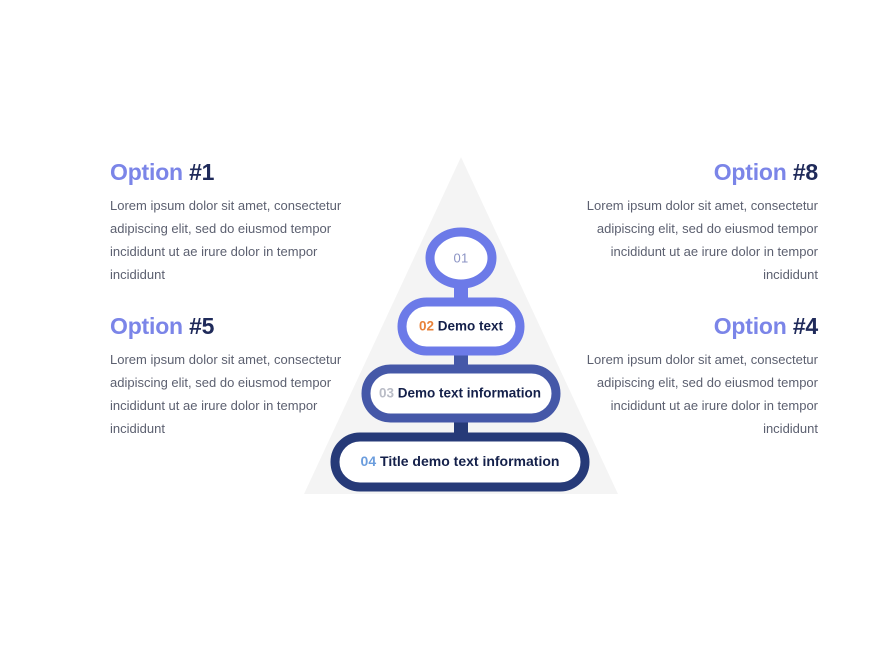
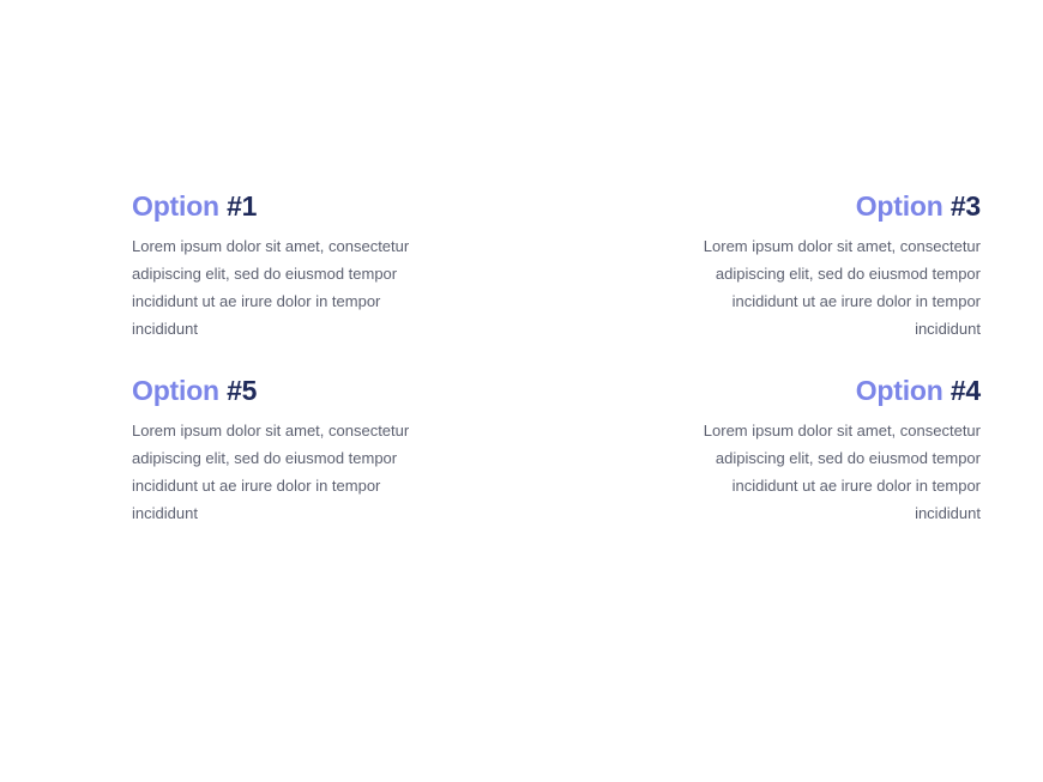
- 01
- 02 Demo text
- 03 Demo text information
- 04 Title demo text information
  Option #1
  Lorem ipsum dolor sit amet, consectetur adipiscing elit, sed do eiusmod tempor incididunt ut ae irure dolor in tempor incididunt
  Option #5
  Lorem ipsum dolor sit amet, consectetur adipiscing elit, sed do eiusmod tempor incididunt ut ae irure dolor in tempor incididunt
- Option #8
+ Option #3
  Lorem ipsum dolor sit amet, consectetur adipiscing elit, sed do eiusmod tempor incididunt ut ae irure dolor in tempor incididunt
  Option #4
  Lorem ipsum dolor sit amet, consectetur adipiscing elit, sed do eiusmod tempor incididunt ut ae irure dolor in tempor incididunt
